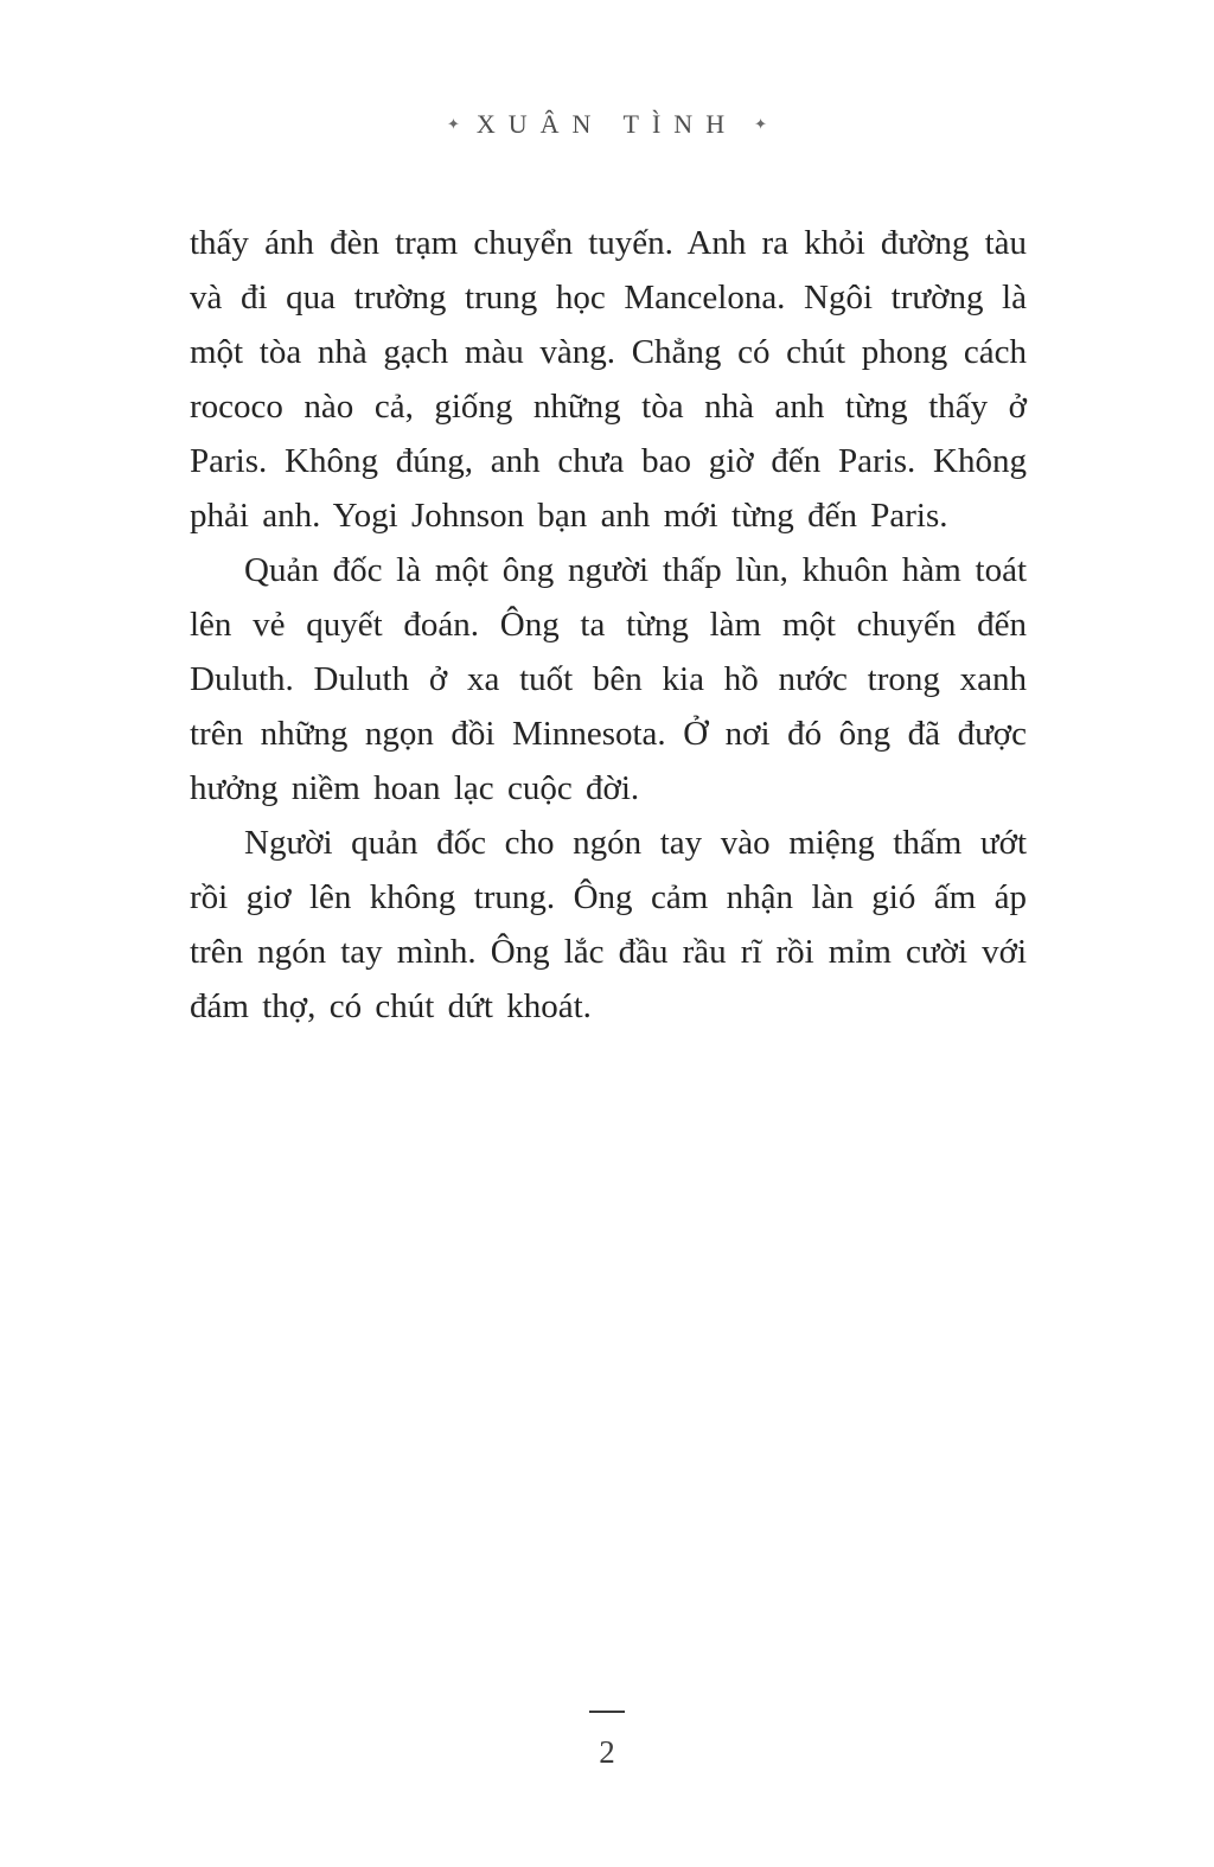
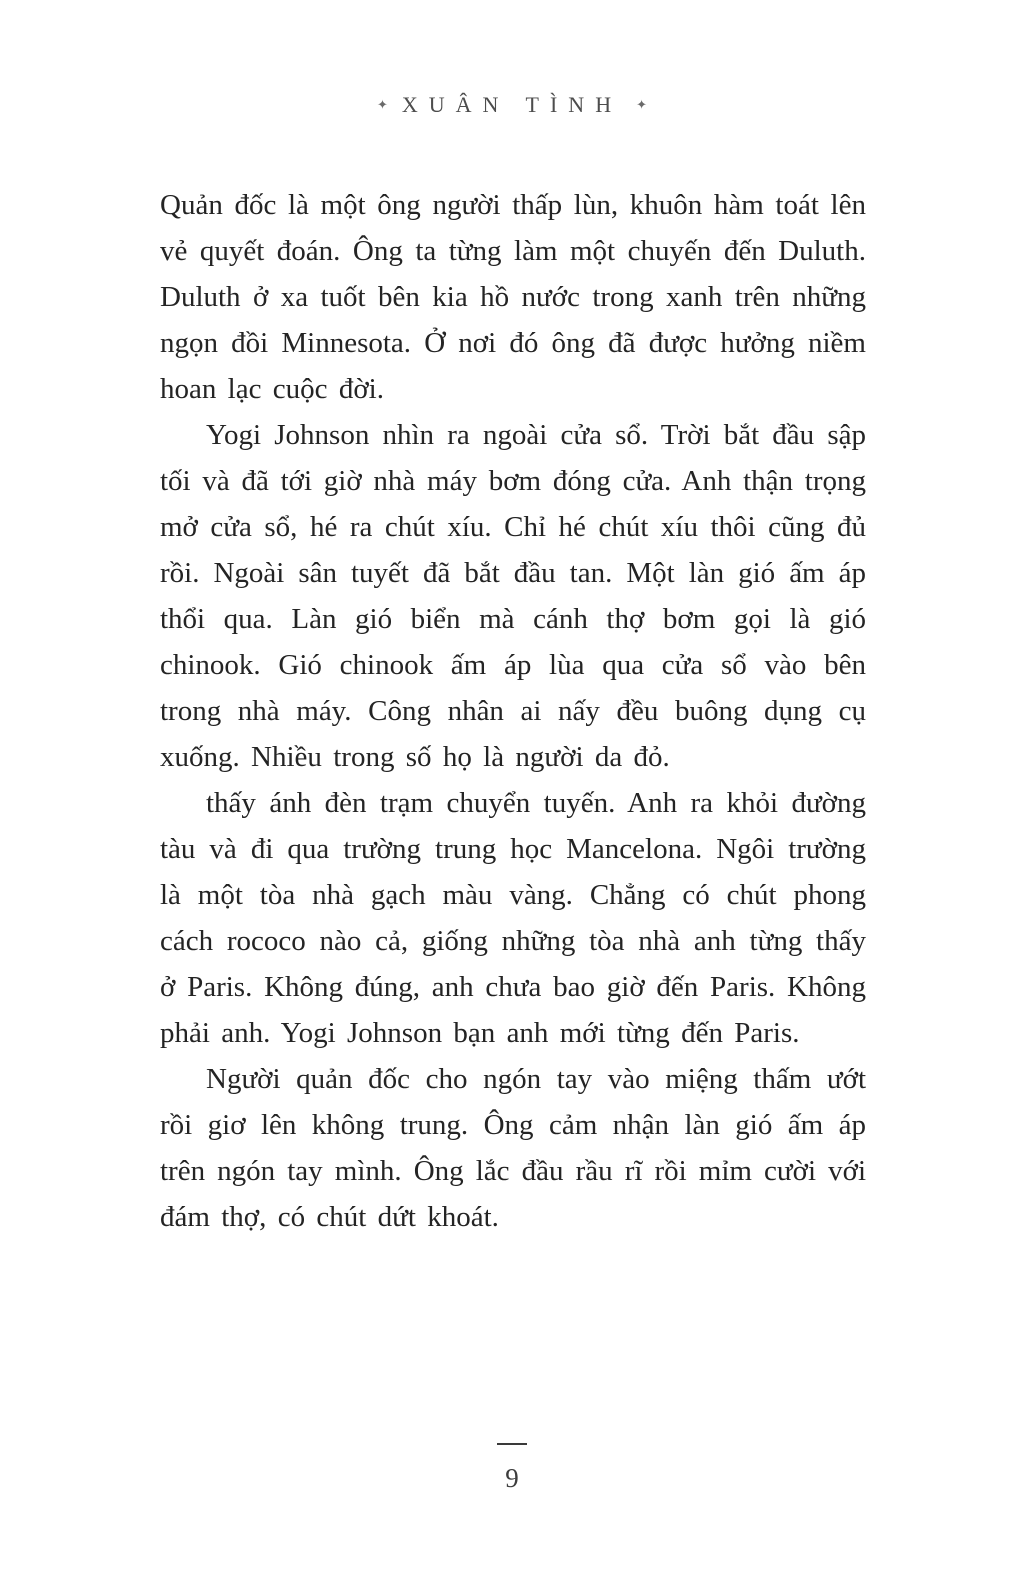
  ✦ XUÂN TÌNH ✦
- thấy ánh đèn trạm chuyển tuyến. Anh ra khỏi đường tàu và đi qua trường trung học Mancelona. Ngôi trường là một tòa nhà gạch màu vàng. Chẳng có chút phong cách rococo nào cả, giống những tòa nhà anh từng thấy ở Paris. Không đúng, anh chưa bao giờ đến Paris. Không phải anh. Yogi Johnson bạn anh mới từng đến Paris.
+ Quản đốc là một ông người thấp lùn, khuôn hàm toát lên vẻ quyết đoán. Ông ta từng làm một chuyến đến Duluth. Duluth ở xa tuốt bên kia hồ nước trong xanh trên những ngọn đồi Minnesota. Ở nơi đó ông đã được hưởng niềm hoan lạc cuộc đời.
+ Yogi Johnson nhìn ra ngoài cửa sổ. Trời bắt đầu sập tối và đã tới giờ nhà máy bơm đóng cửa. Anh thận trọng mở cửa sổ, hé ra chút xíu. Chỉ hé chút xíu thôi cũng đủ rồi. Ngoài sân tuyết đã bắt đầu tan. Một làn gió ấm áp thổi qua. Làn gió biển mà cánh thợ bơm gọi là gió chinook. Gió chinook ấm áp lùa qua cửa sổ vào bên trong nhà máy. Công nhân ai nấy đều buông dụng cụ xuống. Nhiều trong số họ là người da đỏ.
- Quản đốc là một ông người thấp lùn, khuôn hàm toát lên vẻ quyết đoán. Ông ta từng làm một chuyến đến Duluth. Duluth ở xa tuốt bên kia hồ nước trong xanh trên những ngọn đồi Minnesota. Ở nơi đó ông đã được hưởng niềm hoan lạc cuộc đời.
+ thấy ánh đèn trạm chuyển tuyến. Anh ra khỏi đường tàu và đi qua trường trung học Mancelona. Ngôi trường là một tòa nhà gạch màu vàng. Chẳng có chút phong cách rococo nào cả, giống những tòa nhà anh từng thấy ở Paris. Không đúng, anh chưa bao giờ đến Paris. Không phải anh. Yogi Johnson bạn anh mới từng đến Paris.
  Người quản đốc cho ngón tay vào miệng thấm ướt rồi giơ lên không trung. Ông cảm nhận làn gió ấm áp trên ngón tay mình. Ông lắc đầu rầu rĩ rồi mỉm cười với đám thợ, có chút dứt khoát.
- 2
+ 9
